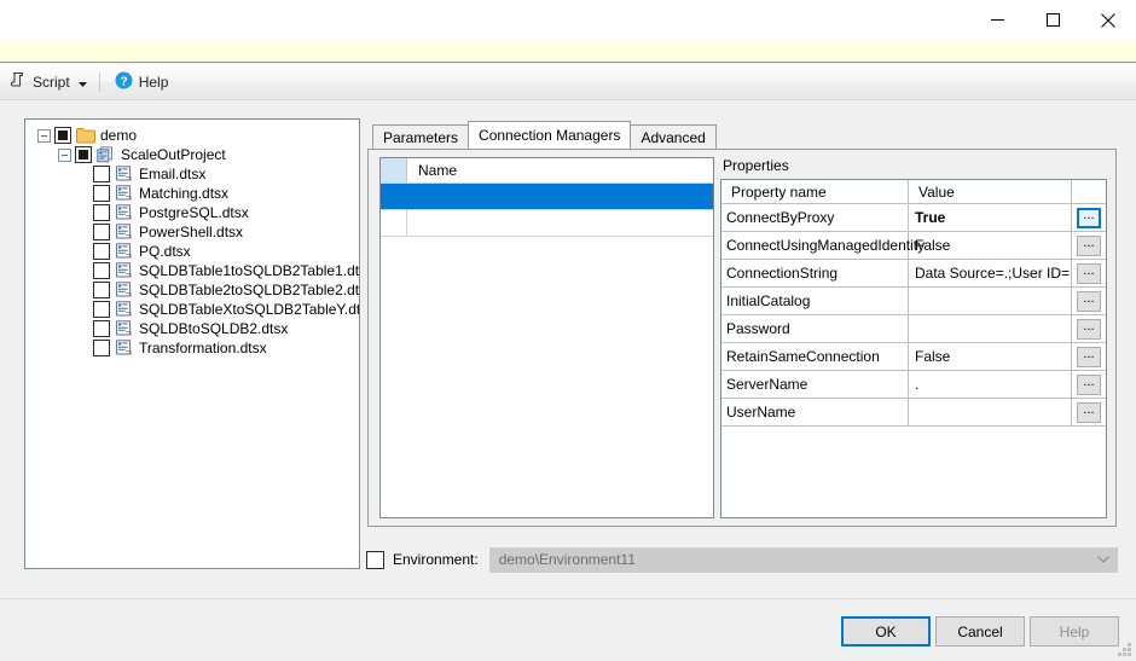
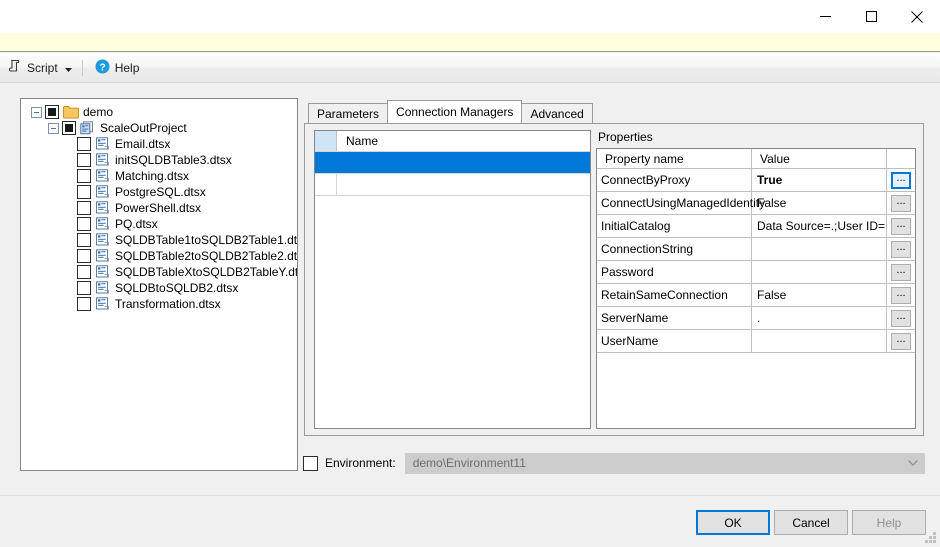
  Script
  ?
  Help
  demo
  ScaleOutProject
  Email.dtsx
+ initSQLDBTable3.dtsx
  Matching.dtsx
  PostgreSQL.dtsx
  PowerShell.dtsx
  PQ.dtsx
  SQLDBTable1toSQLDB2Table1.dt
  SQLDBTable2toSQLDB2Table2.dt
  SQLDBTableXtoSQLDB2TableY.dt
  SQLDBtoSQLDB2.dtsx
  Transformation.dtsx
  Parameters
  Connection Managers
  Advanced
  Name
  Properties
  Property name
  Value
  ConnectByProxy
  True
  ...
  ConnectUsingManagedIdent
  False
  ...
- ConnectionString
+ InitialCatalog
  Data Source=.;User ID=.
  ...
- InitialCatalog
+ ConnectionString
  ...
  Password
  ...
  RetainSameConnection
  False
  ...
  ServerName
  .
  ...
  UserName
  ...
  Environment:
  demo\Environment11
  OK
  Cancel
  Help
